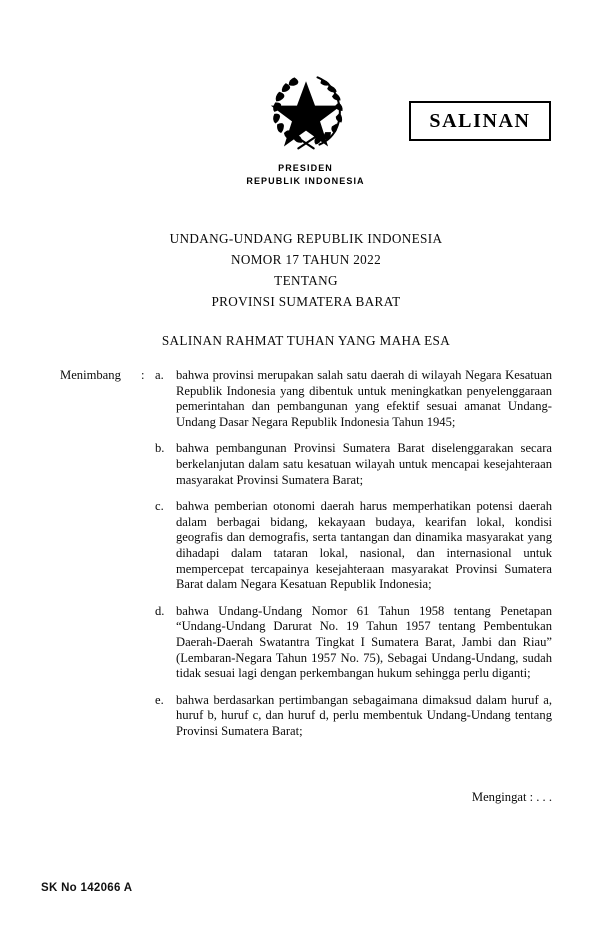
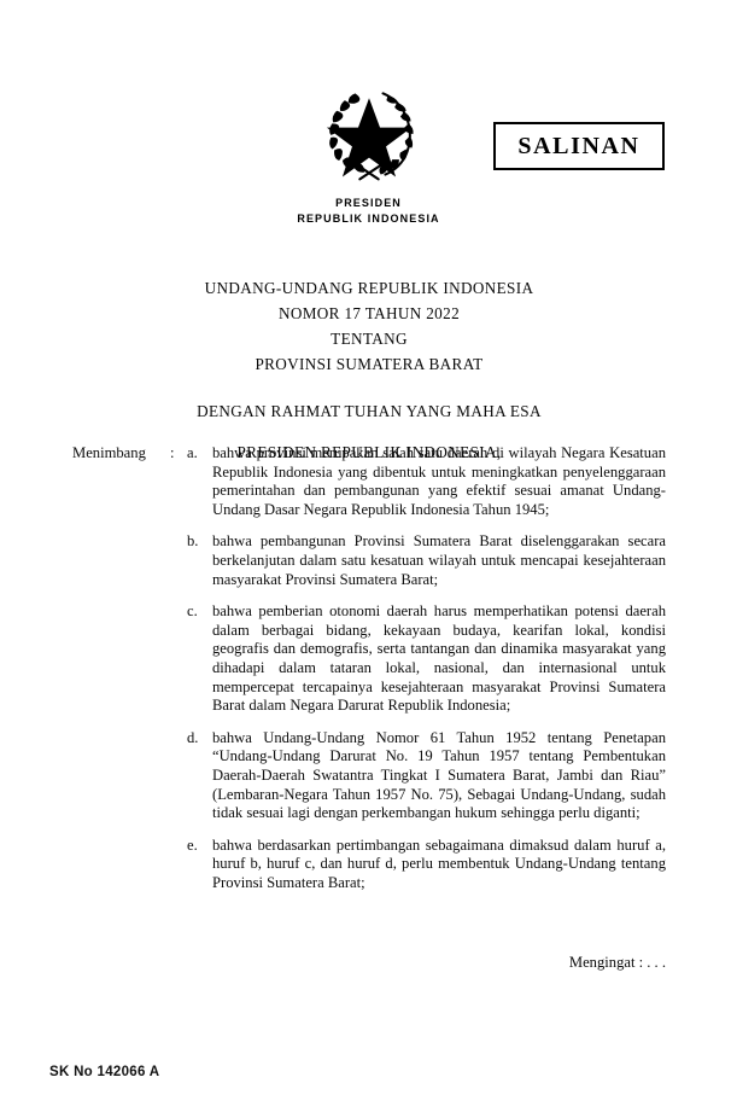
  PRESIDEN
  REPUBLIK INDONESIA
  SALINAN
  UNDANG-UNDANG REPUBLIK INDONESIA
  NOMOR 17 TAHUN 2022
  TENTANG
  PROVINSI SUMATERA BARAT
- SALINAN RAHMAT TUHAN YANG MAHA ESA
+ DENGAN RAHMAT TUHAN YANG MAHA ESA
+ PRESIDEN REPUBLIK INDONESIA,
  Menimbang
  :
  a.
  bahwa provinsi merupakan salah satu daerah di wilayah Negara Kesatuan Republik Indonesia yang dibentuk untuk meningkatkan penyelenggaraan pemerintahan dan pembangunan yang efektif sesuai amanat Undang-Undang Dasar Negara Republik Indonesia Tahun 1945;
  b.
  bahwa pembangunan Provinsi Sumatera Barat diselenggarakan secara berkelanjutan dalam satu kesatuan wilayah untuk mencapai kesejahteraan masyarakat Provinsi Sumatera Barat;
  c.
- bahwa pemberian otonomi daerah harus memperhatikan potensi daerah dalam berbagai bidang, kekayaan budaya, kearifan lokal, kondisi geografis dan demografis, serta tantangan dan dinamika masyarakat yang dihadapi dalam tataran lokal, nasional, dan internasional untuk mempercepat tercapainya kesejahteraan masyarakat Provinsi Sumatera Barat dalam Negara Kesatuan Republik Indonesia;
+ bahwa pemberian otonomi daerah harus memperhatikan potensi daerah dalam berbagai bidang, kekayaan budaya, kearifan lokal, kondisi geografis dan demografis, serta tantangan dan dinamika masyarakat yang dihadapi dalam tataran lokal, nasional, dan internasional untuk mempercepat tercapainya kesejahteraan masyarakat Provinsi Sumatera Barat dalam Negara Darurat Republik Indonesia;
  d.
- bahwa Undang-Undang Nomor 61 Tahun 1958 tentang Penetapan “Undang-Undang Darurat No. 19 Tahun 1957 tentang Pembentukan Daerah-Daerah Swatantra Tingkat I Sumatera Barat, Jambi dan Riau” (Lembaran-Negara Tahun 1957 No. 75), Sebagai Undang-Undang, sudah tidak sesuai lagi dengan perkembangan hukum sehingga perlu diganti;
+ bahwa Undang-Undang Nomor 61 Tahun 1952 tentang Penetapan “Undang-Undang Darurat No. 19 Tahun 1957 tentang Pembentukan Daerah-Daerah Swatantra Tingkat I Sumatera Barat, Jambi dan Riau” (Lembaran-Negara Tahun 1957 No. 75), Sebagai Undang-Undang, sudah tidak sesuai lagi dengan perkembangan hukum sehingga perlu diganti;
  e.
  bahwa berdasarkan pertimbangan sebagaimana dimaksud dalam huruf a, huruf b, huruf c, dan huruf d, perlu membentuk Undang-Undang tentang Provinsi Sumatera Barat;
  Mengingat : . . .
  SK No 142066 A
